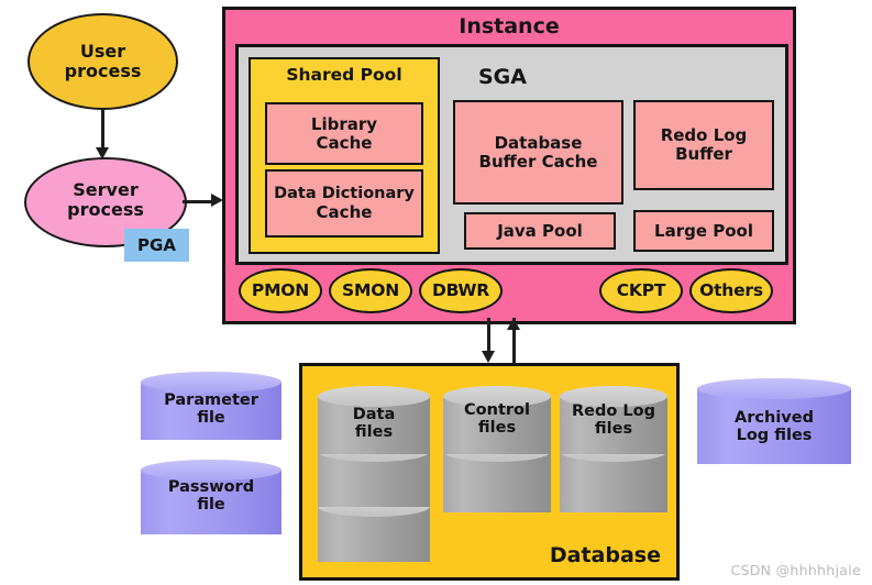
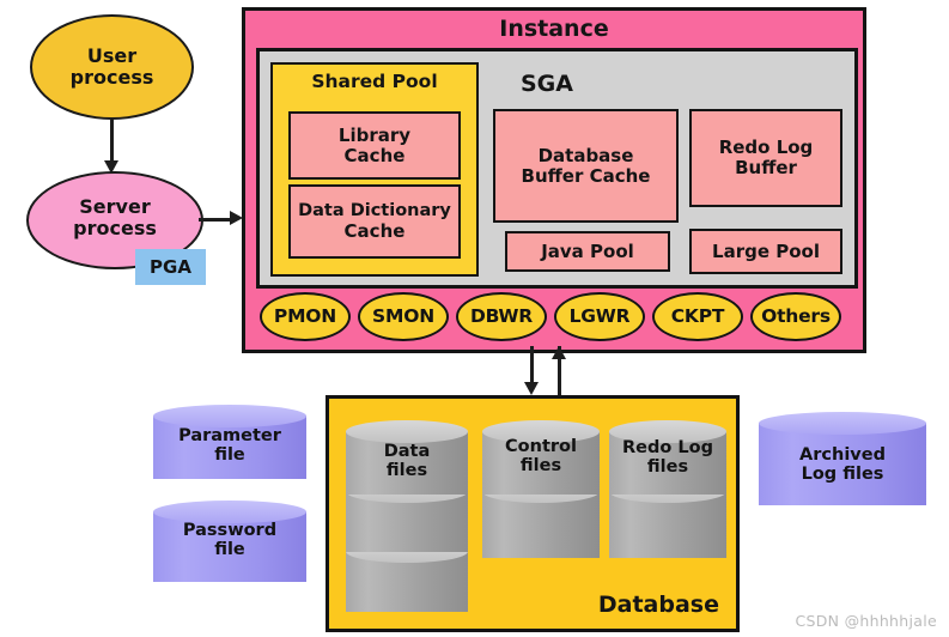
  User
  process
  Server
  process
  PGA
  Instance
  SGA
  Shared Pool
  Library
  Cache
  Data Dictionary
  Cache
  Database
  Buffer Cache
  Redo Log
  Buffer
  Java Pool
  Large Pool
  PMON
  SMON
  DBWR
+ LGWR
  CKPT
  Others
  Parameter
  file
  Password
  file
  Data
  files
  Control
  files
  Redo Log
  files
  Database
  Archived
  Log files
  CSDN @hhhhhjale
